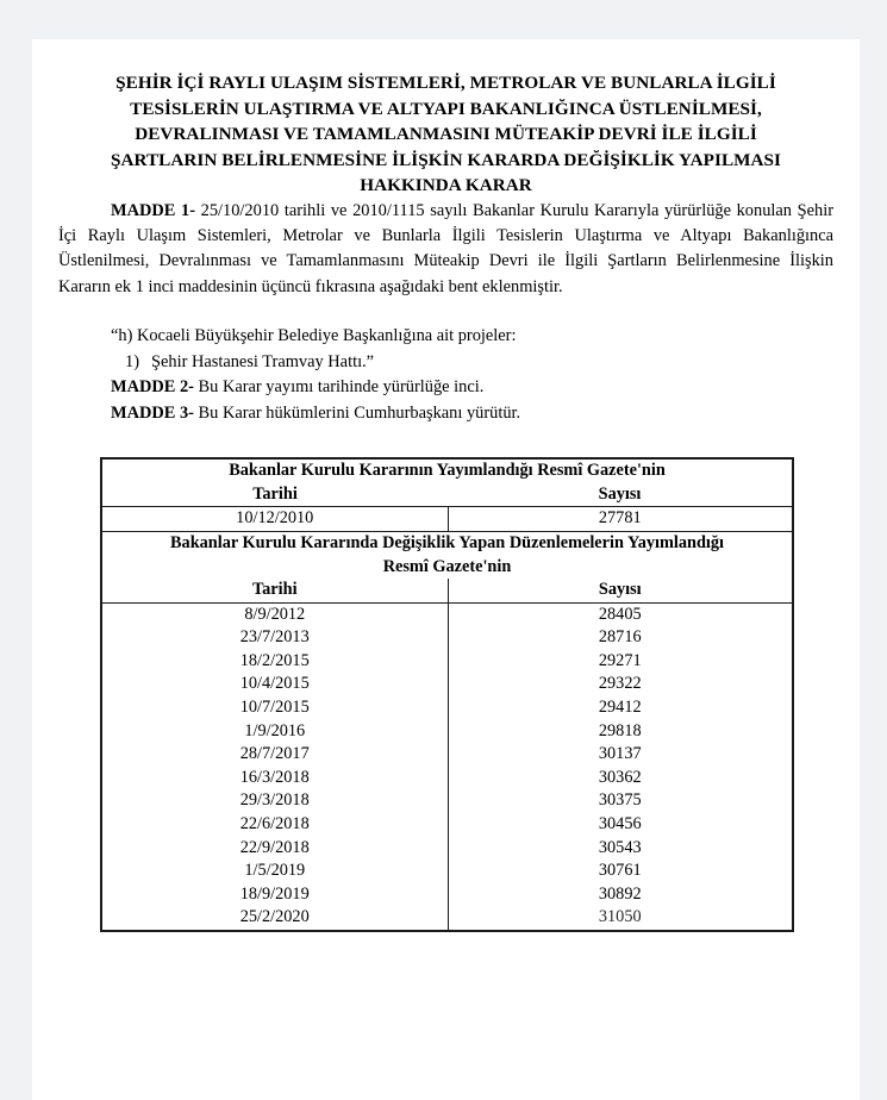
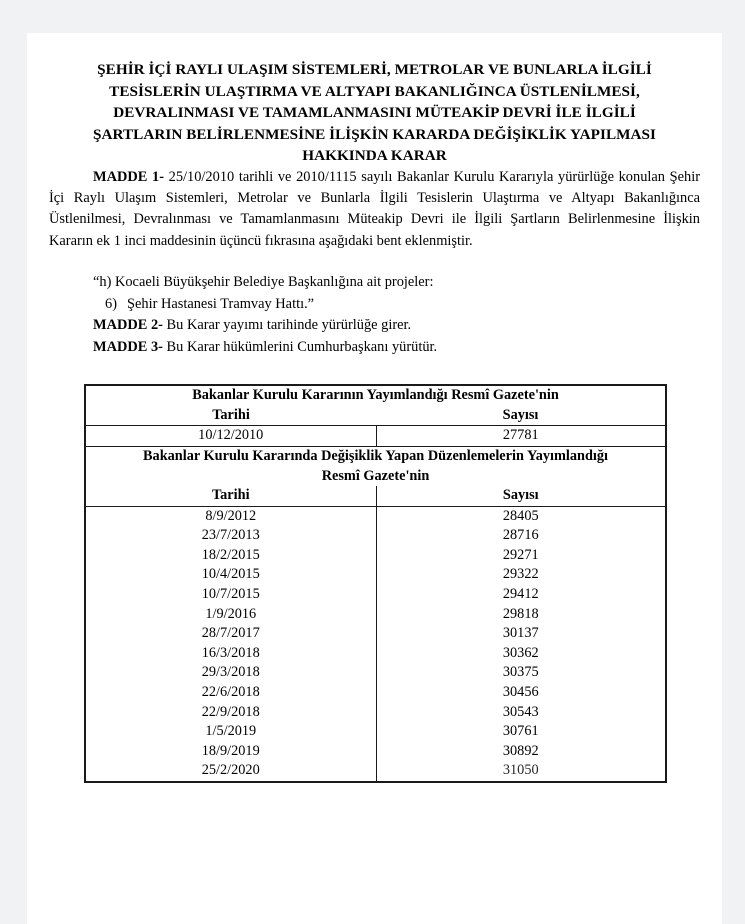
  ŞEHİR İÇİ RAYLI ULAŞIM SİSTEMLERİ, METROLAR VE BUNLARLA İLGİLİ
  TESİSLERİN ULAŞTIRMA VE ALTYAPI BAKANLIĞINCA ÜSTLENİLMESİ,
  DEVRALINMASI VE TAMAMLANMASINI MÜTEAKİP DEVRİ İLE İLGİLİ
  ŞARTLARIN BELİRLENMESİNE İLİŞKİN KARARDA DEĞİŞİKLİK YAPILMASI
  HAKKINDA KARAR
  MADDE 1- 25/10/2010 tarihli ve 2010/1115 sayılı Bakanlar Kurulu Kararıyla yürürlüğe konulan Şehir İçi Raylı Ulaşım Sistemleri, Metrolar ve Bunlarla İlgili Tesislerin Ulaştırma ve Altyapı Bakanlığınca Üstlenilmesi, Devralınması ve Tamamlanmasını Müteakip Devri ile İlgili Şartların Belirlenmesine İlişkin Kararın ek 1 inci maddesinin üçüncü fıkrasına aşağıdaki bent eklenmiştir.
  “h) Kocaeli Büyükşehir Belediye Başkanlığına ait projeler:
- 1) Şehir Hastanesi Tramvay Hattı.”
+ 6) Şehir Hastanesi Tramvay Hattı.”
- MADDE 2- Bu Karar yayımı tarihinde yürürlüğe inci.
+ MADDE 2- Bu Karar yayımı tarihinde yürürlüğe girer.
  MADDE 3- Bu Karar hükümlerini Cumhurbaşkanı yürütür.
  Bakanlar Kurulu Kararının Yayımlandığı Resmî Gazete'nin
  Tarihi	Sayısı
  10/12/2010	27781
  Bakanlar Kurulu Kararında Değişiklik Yapan Düzenlemelerin Yayımlandığı
  Resmî Gazete'nin
  Tarihi	Sayısı
  8/9/2012	28405
  23/7/2013	28716
  18/2/2015	29271
  10/4/2015	29322
  10/7/2015	29412
  1/9/2016	29818
  28/7/2017	30137
  16/3/2018	30362
  29/3/2018	30375
  22/6/2018	30456
  22/9/2018	30543
  1/5/2019	30761
  18/9/2019	30892
  25/2/2020	31050
